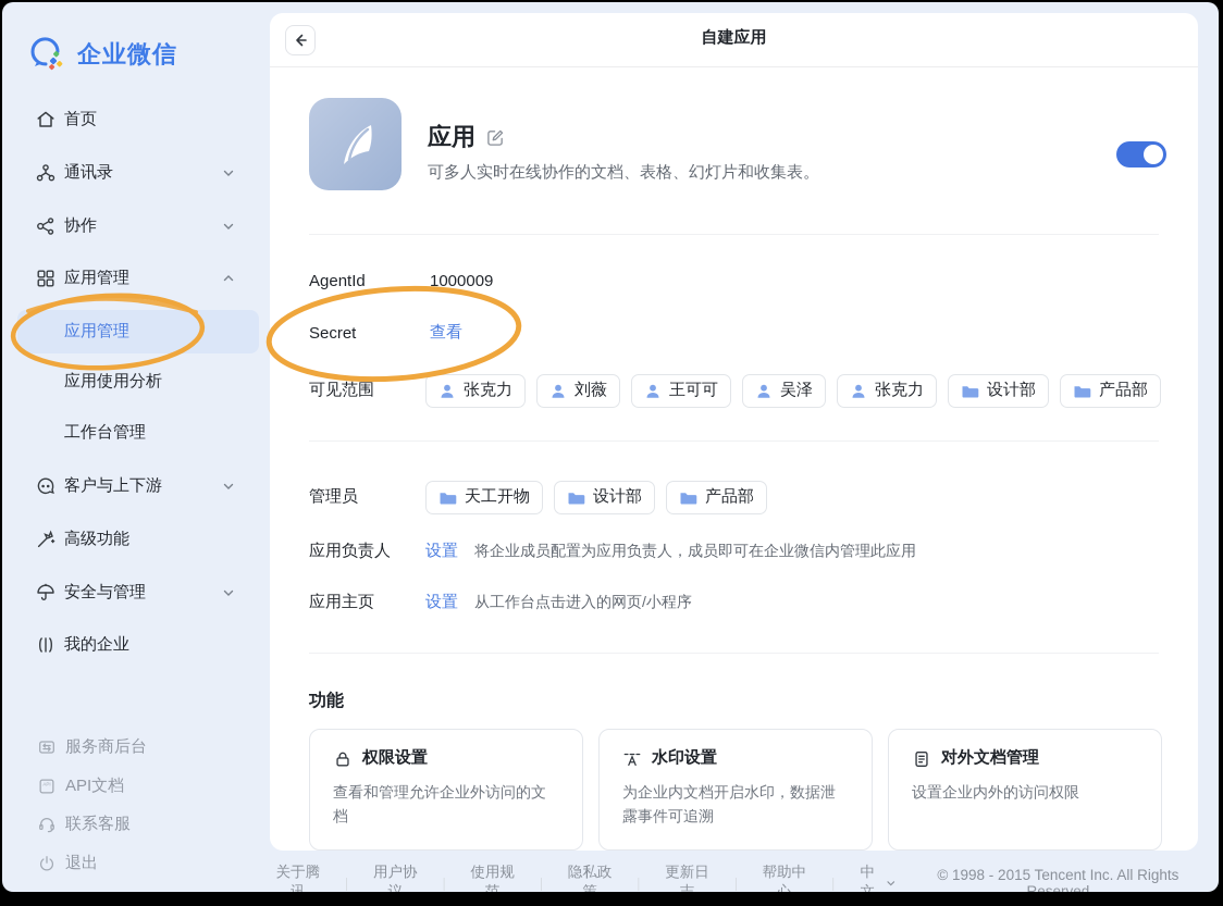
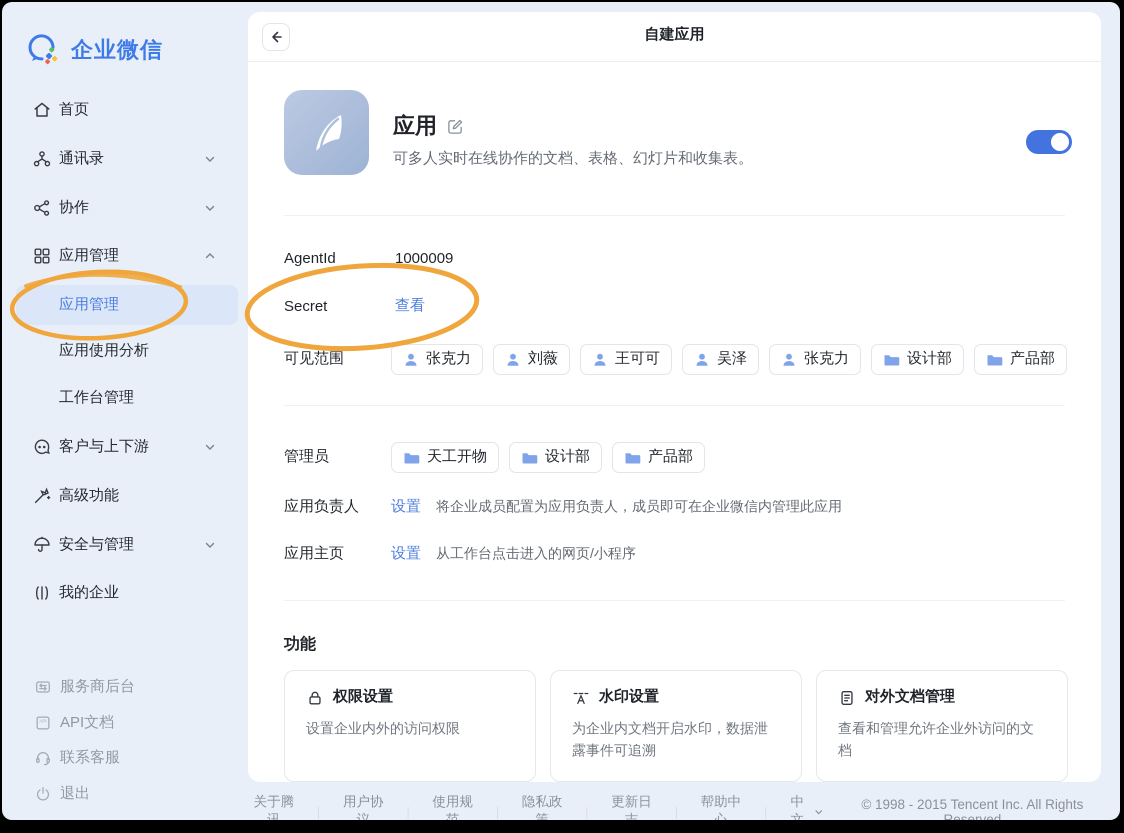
  企业微信
  首页
  通讯录
  协作
  应用管理
  应用管理
  应用使用分析
  工作台管理
  客户与上下游
  高级功能
  安全与管理
  我的企业
  服务商后台
  API文档
  联系客服
  退出
  自建应用
  应用
  可多人实时在线协作的文档、表格、幻灯片和收集表。
  AgentId
  1000009
  Secret
  查看
  可见范围
  张克力
  刘薇
  王可可
  吴泽
  张克力
  设计部
  产品部
  管理员
  天工开物
  设计部
  产品部
  应用负责人
  设置
  将企业成员配置为应用负责人，成员即可在企业微信内管理此应用
  应用主页
  设置
  从工作台点击进入的网页/小程序
  功能
  权限设置
- 查看和管理允许企业外访问的文档
+ 设置企业内外的访问权限
  水印设置
  为企业内文档开启水印，数据泄露事件可追溯
  对外文档管理
- 设置企业内外的访问权限
+ 查看和管理允许企业外访问的文档
  关于腾讯
  用户协议
  使用规范
  隐私政策
  更新日志
  帮助中心
  中文
  © 1998 - 2015 Tencent Inc. All Rights Reserved
